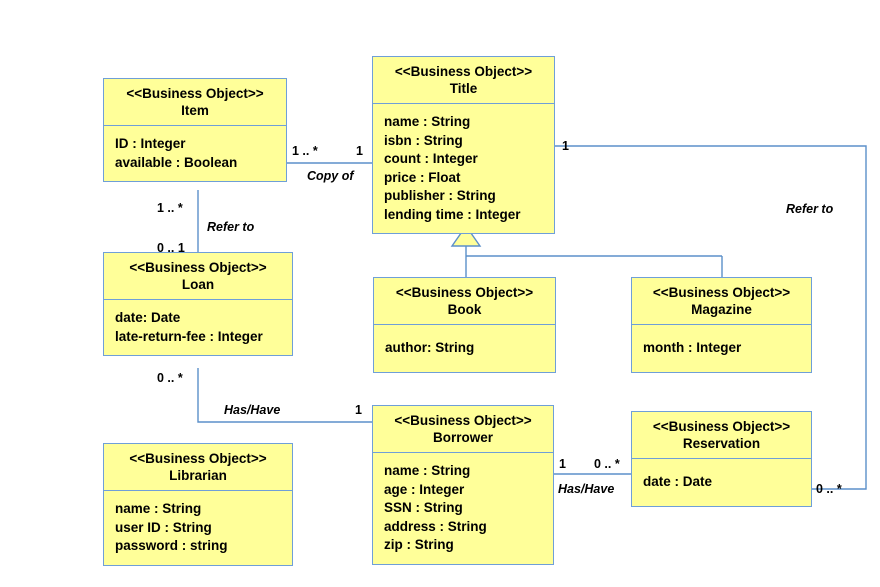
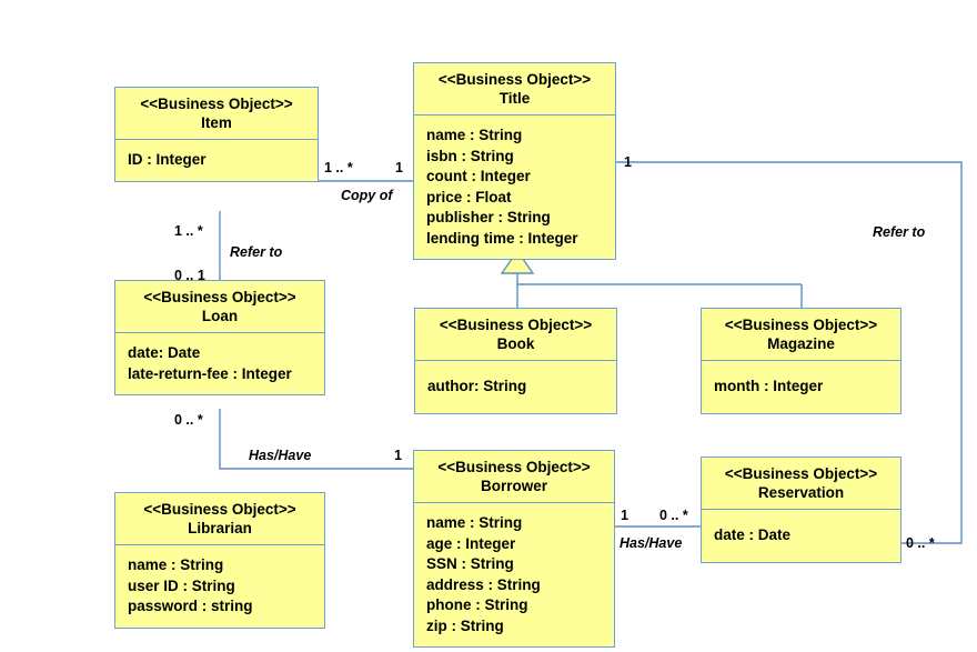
  <<Business Object>>
  Item
  ID : Integer
- available : Boolean
  <<Business Object>>
  Title
  name : String
  isbn : String
  count : Integer
  price : Float
  publisher : String
  lending time : Integer
  <<Business Object>>
  Loan
  date: Date
  late-return-fee : Integer
  <<Business Object>>
  Book
  author: String
  <<Business Object>>
  Magazine
  month : Integer
  <<Business Object>>
  Librarian
  name : String
  user ID : String
  password : string
  <<Business Object>>
  Borrower
  name : String
  age : Integer
  SSN : String
  address : String
+ phone : String
  zip : String
  <<Business Object>>
  Reservation
  date : Date
  1 .. *
  1
  Copy of
  1 .. *
  0 .. 1
  Refer to
  0 .. *
  1
  Has/Have
  1
  0 .. *
  Has/Have
  1
  0 .. *
  Refer to
